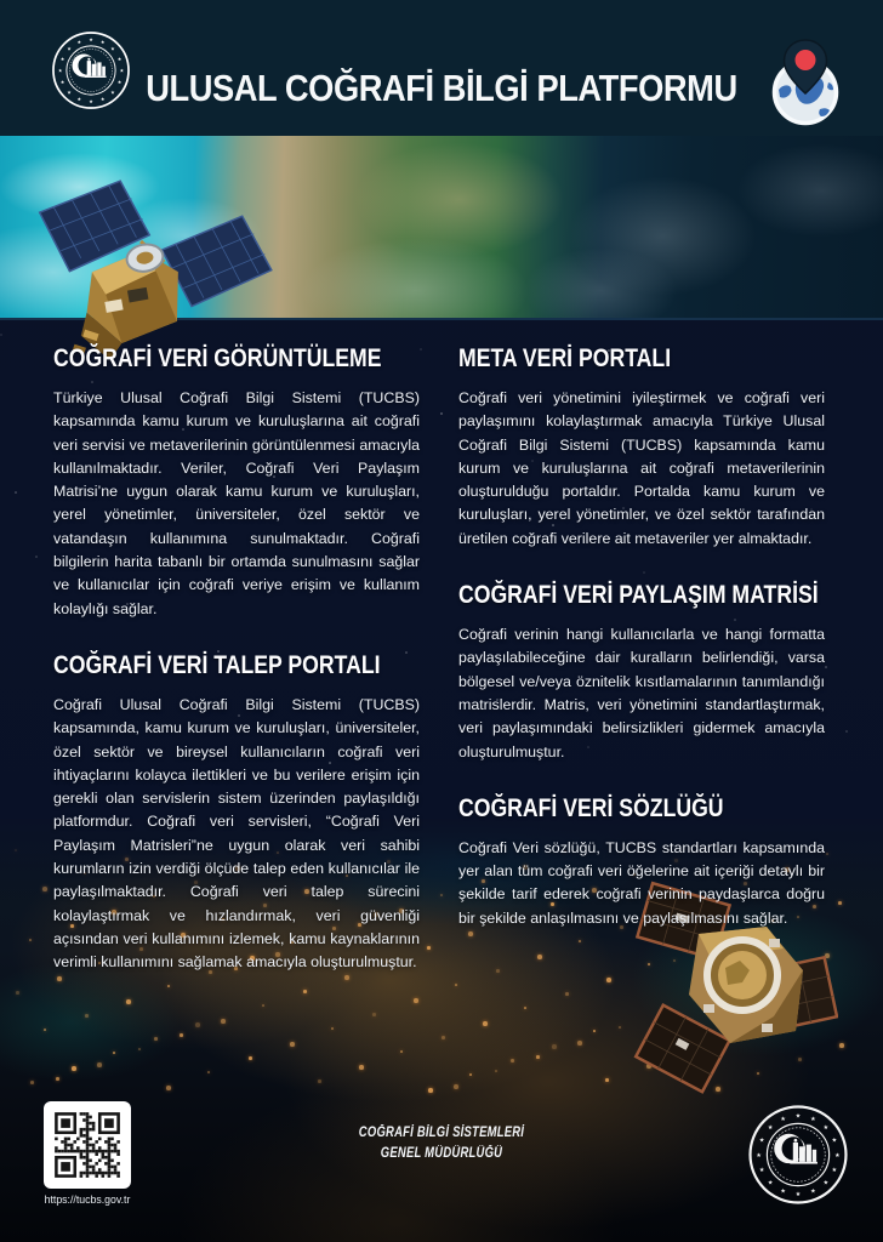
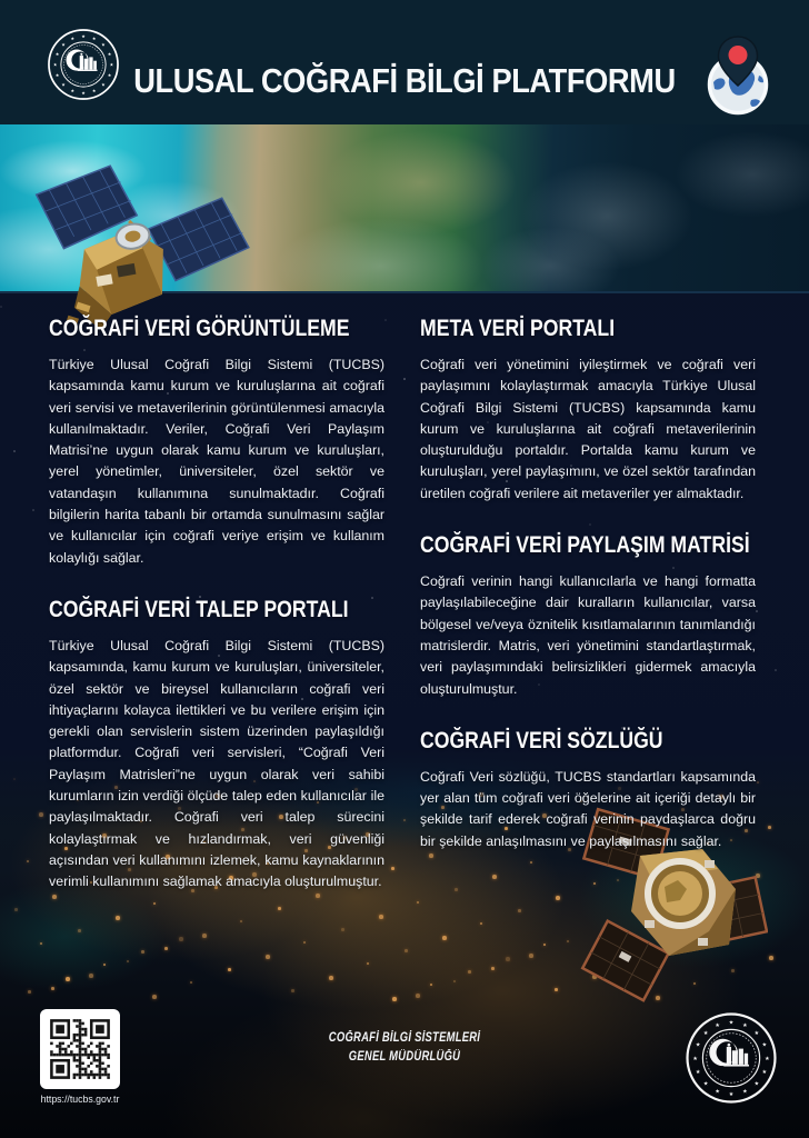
  ULUSAL COĞRAFİ BİLGİ PLATFORMU
  COĞRAFİ VERİ GÖRÜNTÜLEME
  Türkiye Ulusal Coğrafi Bilgi Sistemi (TUCBS) kapsamında kamu kurum ve kuruluşlarına ait coğrafi veri servisi ve metaverilerinin görüntülenmesi amacıyla kullanılmaktadır. Veriler, Coğrafi Veri Paylaşım Matrisi’ne uygun olarak kamu kurum ve kuruluşları, yerel yönetimler, üniversiteler, özel sektör ve vatandaşın kullanımına sunulmaktadır. Coğrafi bilgilerin harita tabanlı bir ortamda sunulmasını sağlar ve kullanıcılar için coğrafi veriye erişim ve kullanım kolaylığı sağlar.
  COĞRAFİ VERİ TALEP PORTALI
- Coğrafi Ulusal Coğrafi Bilgi Sistemi (TUCBS) kapsamında, kamu kurum ve kuruluşları, üniversiteler, özel sektör ve bireysel kullanıcıların coğrafi veri ihtiyaçlarını kolayca ilettikleri ve bu verilere erişim için gerekli olan servislerin sistem üzerinden paylaşıldığı platformdur. Coğrafi veri servisleri, “Coğrafi Veri Paylaşım Matrisleri”ne uygun olarak veri sahibi kurumların izin verdiği ölçüde talep eden kullanıcılar ile paylaşılmaktadır. Coğrafi veri talep sürecini kolaylaştırmak ve hızlandırmak, veri güvenliği açısından veri kullanımını izlemek, kamu kaynaklarının verimli kullanımını sağlamak amacıyla oluşturulmuştur.
+ Türkiye Ulusal Coğrafi Bilgi Sistemi (TUCBS) kapsamında, kamu kurum ve kuruluşları, üniversiteler, özel sektör ve bireysel kullanıcıların coğrafi veri ihtiyaçlarını kolayca ilettikleri ve bu verilere erişim için gerekli olan servislerin sistem üzerinden paylaşıldığı platformdur. Coğrafi veri servisleri, “Coğrafi Veri Paylaşım Matrisleri”ne uygun olarak veri sahibi kurumların izin verdiği ölçüde talep eden kullanıcılar ile paylaşılmaktadır. Coğrafi veri talep sürecini kolaylaştırmak ve hızlandırmak, veri güvenliği açısından veri kullanımını izlemek, kamu kaynaklarının verimli kullanımını sağlamak amacıyla oluşturulmuştur.
  META VERİ PORTALI
- Coğrafi veri yönetimini iyileştirmek ve coğrafi veri paylaşımını kolaylaştırmak amacıyla Türkiye Ulusal Coğrafi Bilgi Sistemi (TUCBS) kapsamında kamu kurum ve kuruluşlarına ait coğrafi metaverilerinin oluşturulduğu portaldır. Portalda kamu kurum ve kuruluşları, yerel yönetimler, ve özel sektör tarafından üretilen coğrafi verilere ait metaveriler yer almaktadır.
+ Coğrafi veri yönetimini iyileştirmek ve coğrafi veri paylaşımını kolaylaştırmak amacıyla Türkiye Ulusal Coğrafi Bilgi Sistemi (TUCBS) kapsamında kamu kurum ve kuruluşlarına ait coğrafi metaverilerinin oluşturulduğu portaldır. Portalda kamu kurum ve kuruluşları, yerel paylaşımını, ve özel sektör tarafından üretilen coğrafi verilere ait metaveriler yer almaktadır.
  COĞRAFİ VERİ PAYLAŞIM MATRİSİ
- Coğrafi verinin hangi kullanıcılarla ve hangi formatta paylaşılabileceğine dair kuralların belirlendiği, varsa bölgesel ve/veya öznitelik kısıtlamalarının tanımlandığı matrislerdir. Matris, veri yönetimini standartlaştırmak, veri paylaşımındaki belirsizlikleri gidermek amacıyla oluşturulmuştur.
+ Coğrafi verinin hangi kullanıcılarla ve hangi formatta paylaşılabileceğine dair kuralların kullanıcılar, varsa bölgesel ve/veya öznitelik kısıtlamalarının tanımlandığı matrislerdir. Matris, veri yönetimini standartlaştırmak, veri paylaşımındaki belirsizlikleri gidermek amacıyla oluşturulmuştur.
  COĞRAFİ VERİ SÖZLÜĞÜ
  Coğrafi Veri sözlüğü, TUCBS standartları kapsamında yer alan tüm coğrafi veri öğelerine ait içeriği detaylı bir şekilde tarif ederek coğrafi verinin paydaşlarca doğru bir şekilde anlaşılmasını ve paylaşılmasını sağlar.
  https://tucbs.gov.tr
  COĞRAFİ BİLGİ SİSTEMLERİ
  GENEL MÜDÜRLÜĞÜ
